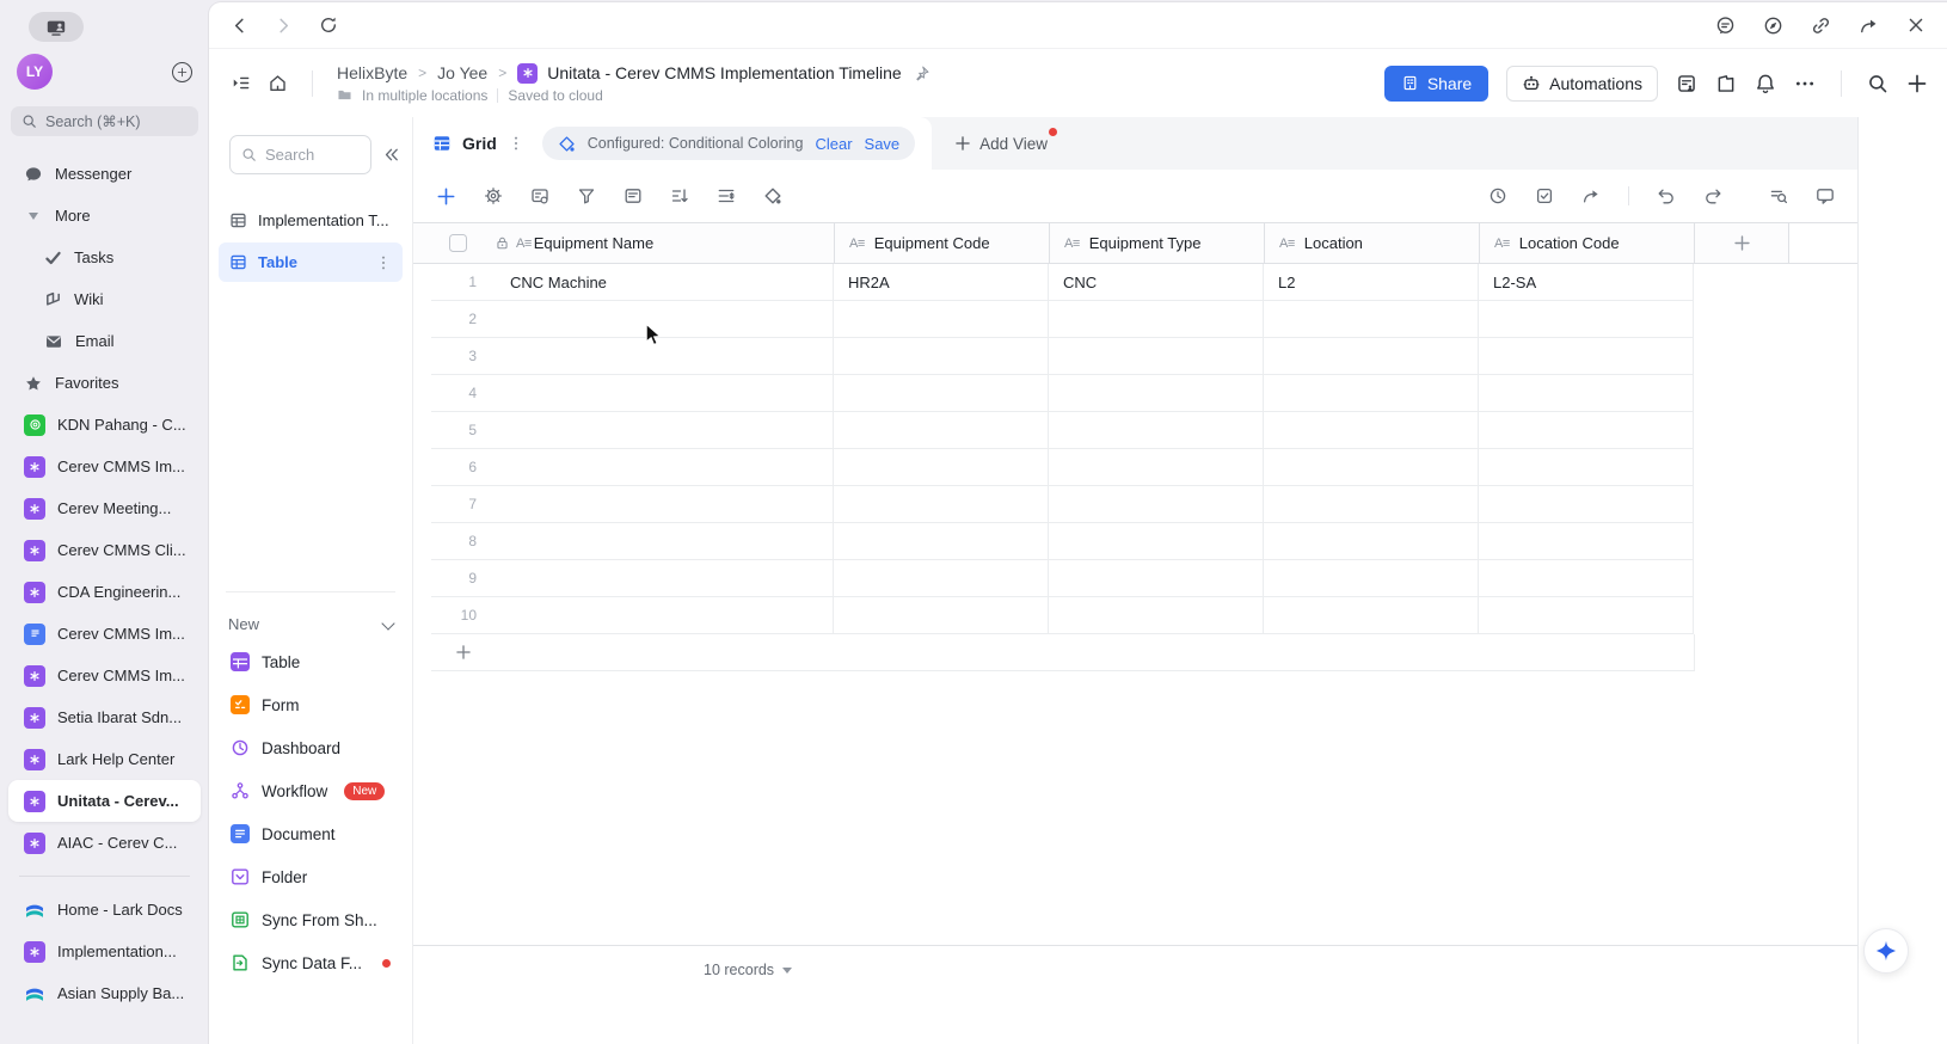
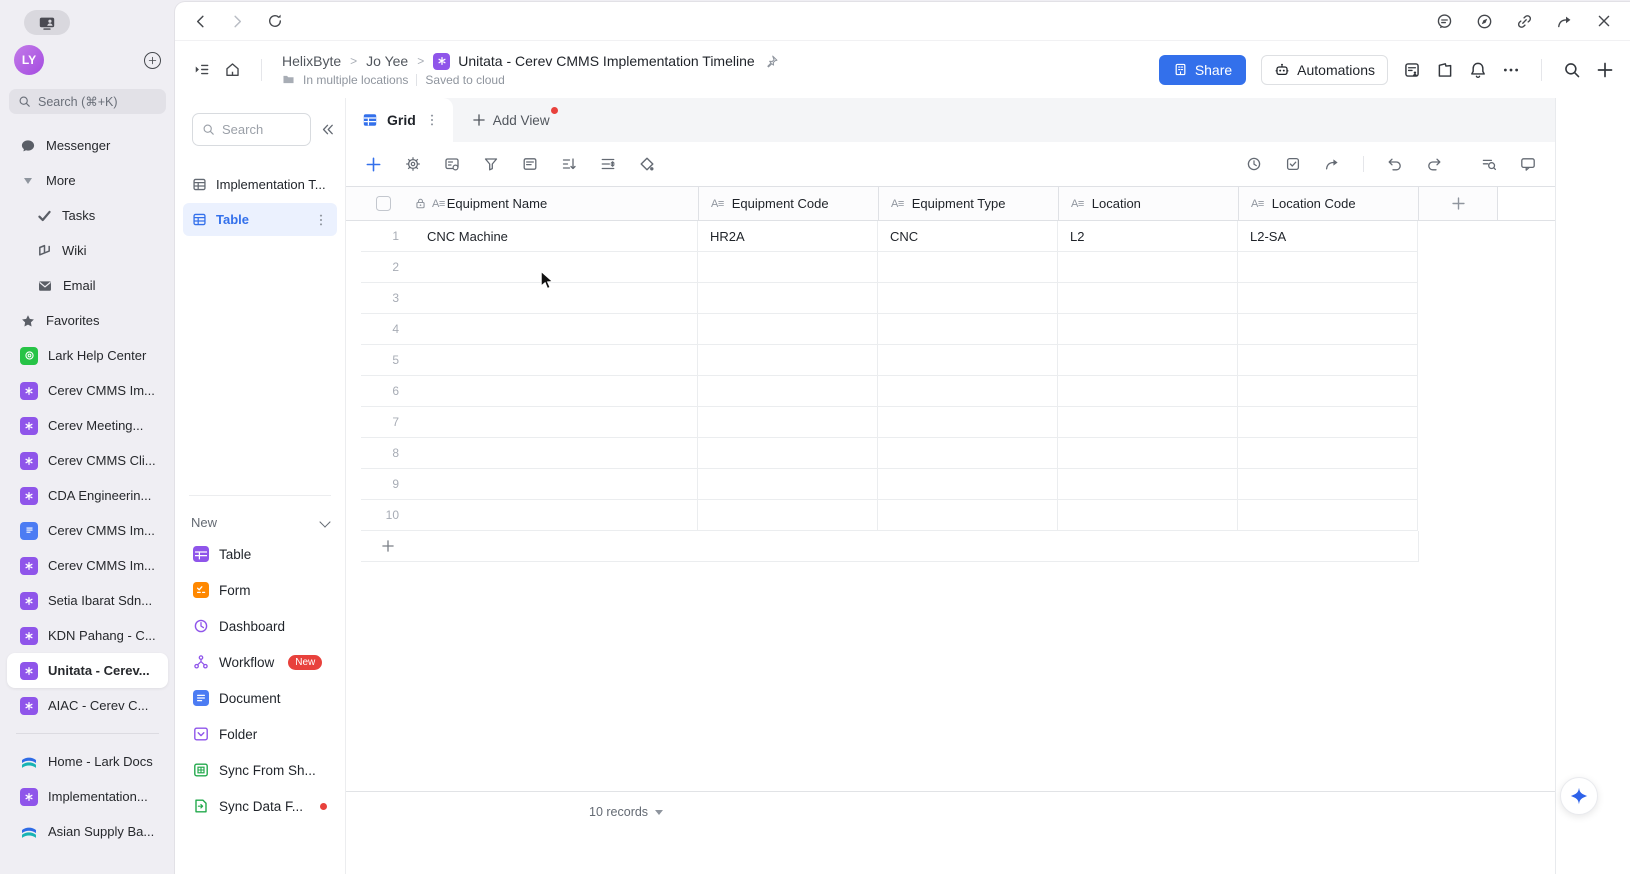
  LY
  Search (⌘+K)
  Messenger
  More
  Tasks
  Wiki
  Email
  Favorites
- KDN Pahang - C...
+ Lark Help Center
  Cerev CMMS Im...
  Cerev Meeting...
  Cerev CMMS Cli...
  CDA Engineerin...
  Cerev CMMS Im...
  Cerev CMMS Im...
  Setia Ibarat Sdn...
- Lark Help Center
+ KDN Pahang - C...
  Unitata - Cerev...
  AIAC - Cerev C...
  Home - Lark Docs
  Implementation...
  Asian Supply Ba...
  HelixByte
  >
  Jo Yee
  >
  Unitata - Cerev CMMS Implementation Timeline
  In multiple locations
  Saved to cloud
  Share
  Automations
  Search
  Implementation T...
  Table
  New
  Table
  Form
  Dashboard
  Workflow
  New
  Document
  Folder
  Sync From Sh...
  Sync Data F...
  Grid
- Configured: Conditional Coloring
- Clear
- Save
  Add View
  A≡
  Equipment Name
  A≡
  Equipment Code
  A≡
  Equipment Type
  A≡
  Location
  A≡
  Location Code
  1
  CNC Machine
  HR2A
  CNC
  L2
  L2-SA
  2
  3
  4
  5
  6
  7
  8
  9
  10
  10 records
